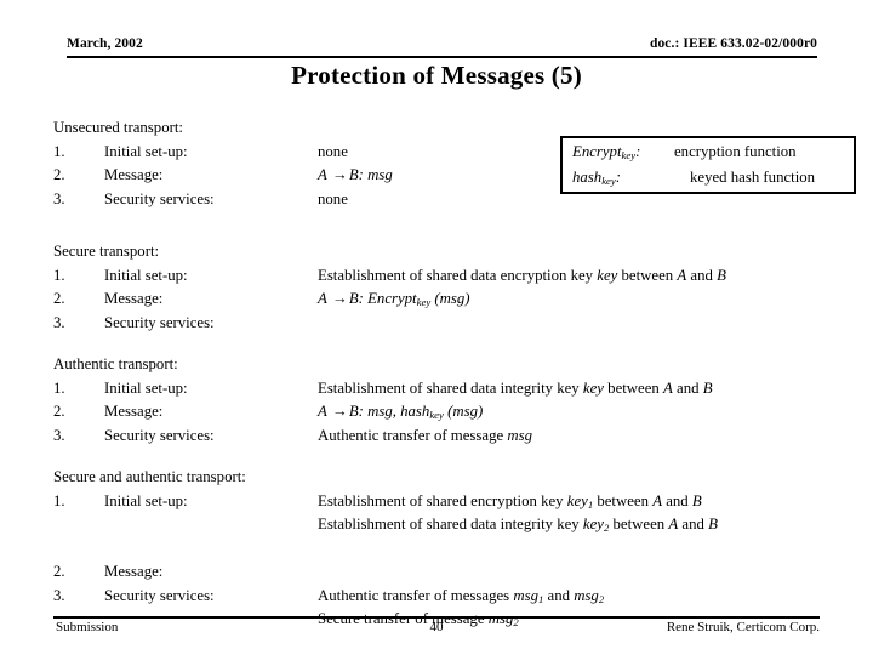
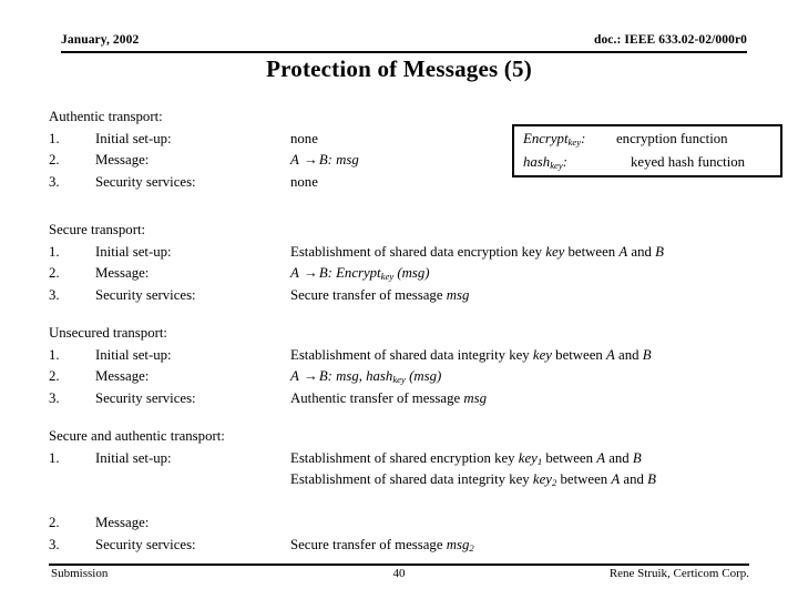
- March, 2002
+ January, 2002
  doc.: IEEE 633.02-02/000r0
  Protection of Messages (5)
  Encryptkey:
  encryption function
  hashkey:
  keyed hash function
- Unsecured transport:
+ Authentic transport:
  1.
  Initial set-up:
  none
  2.
  Message:
  A →B: msg
  3.
  Security services:
  none
  Secure transport:
  1.
  Initial set-up:
  Establishment of shared data encryption key key between A and B
  2.
  Message:
  A →B: Encryptkey (msg)
  3.
  Security services:
+ Secure transfer of message msg
- Authentic transport:
+ Unsecured transport:
  1.
  Initial set-up:
  Establishment of shared data integrity key key between A and B
  2.
  Message:
  A →B: msg, hashkey (msg)
  3.
  Security services:
  Authentic transfer of message msg
  Secure and authentic transport:
  1.
  Initial set-up:
  Establishment of shared encryption key key1 between A and B
  Establishment of shared data integrity key key2 between A and B
  2.
  Message:
  3.
  Security services:
- Authentic transfer of messages msg1 and msg2
  Secure transfer of message msg2
  Submission
  40
  Rene Struik, Certicom Corp.
